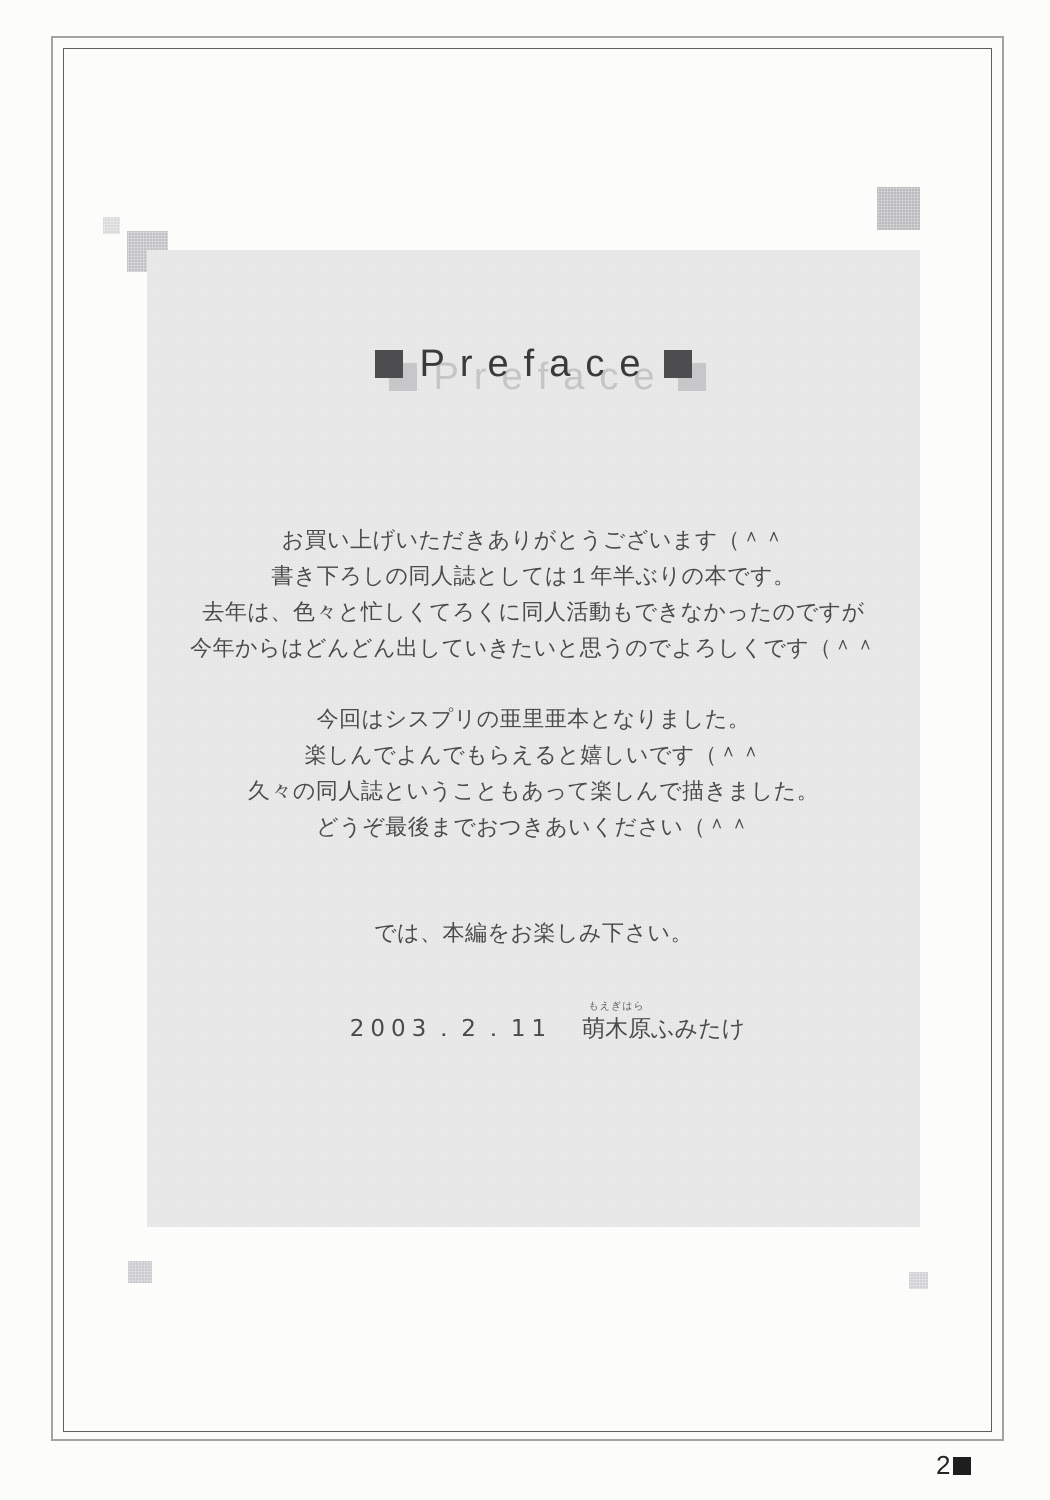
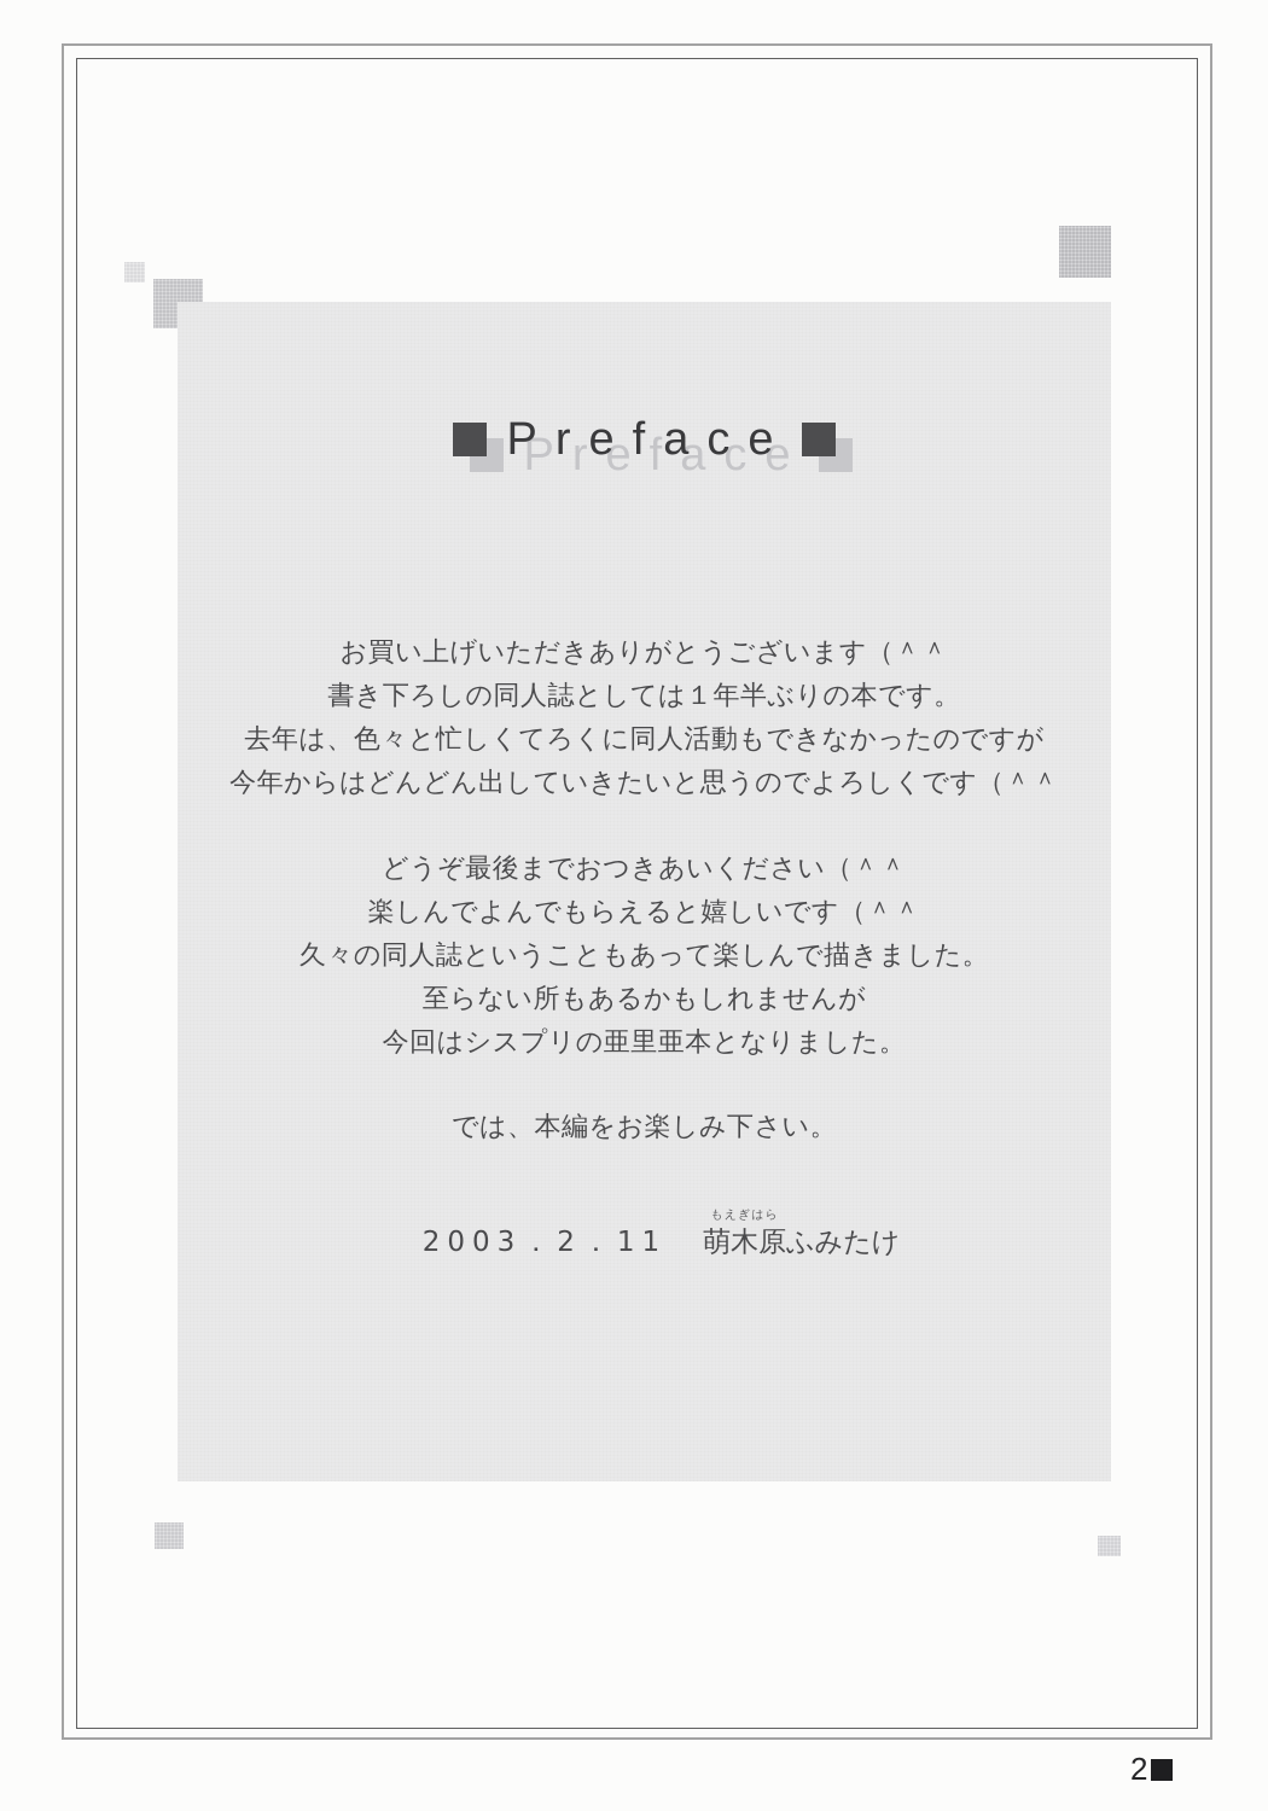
  Preface
  Preface
  お買い上げいただきありがとうございます（＾＾
  書き下ろしの同人誌としては１年半ぶりの本です。
  去年は、色々と忙しくてろくに同人活動もできなかったのですが
  今年からはどんどん出していきたいと思うのでよろしくです（＾＾
- 今回はシスプリの亜里亜本となりました。
+ どうぞ最後までおつきあいください（＾＾
  楽しんでよんでもらえると嬉しいです（＾＾
  久々の同人誌ということもあって楽しんで描きました。
+ 至らない所もあるかもしれませんが
- どうぞ最後までおつきあいください（＾＾
+ 今回はシスプリの亜里亜本となりました。
  では、本編をお楽しみ下さい。
  2003．2．11
  もえぎはら
  萌木原ふみたけ
  2
